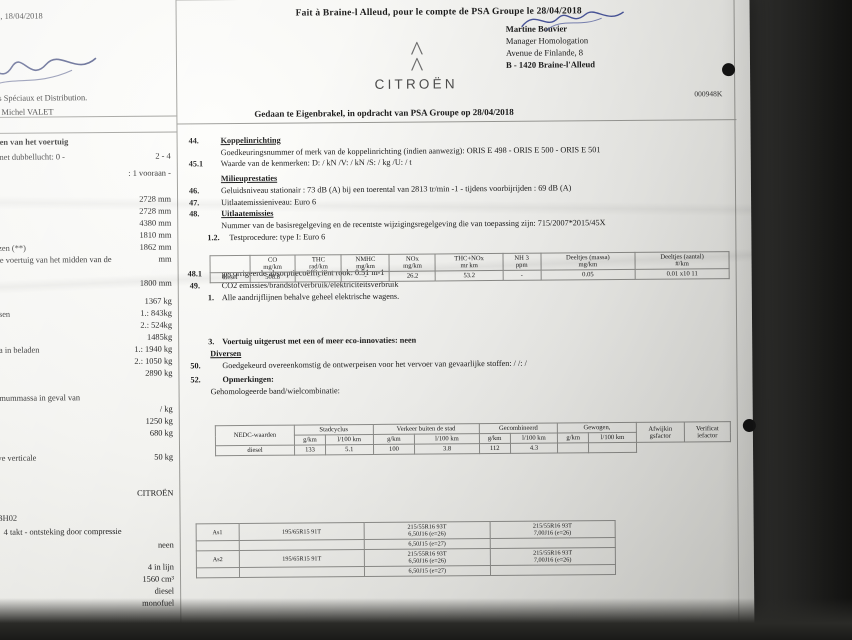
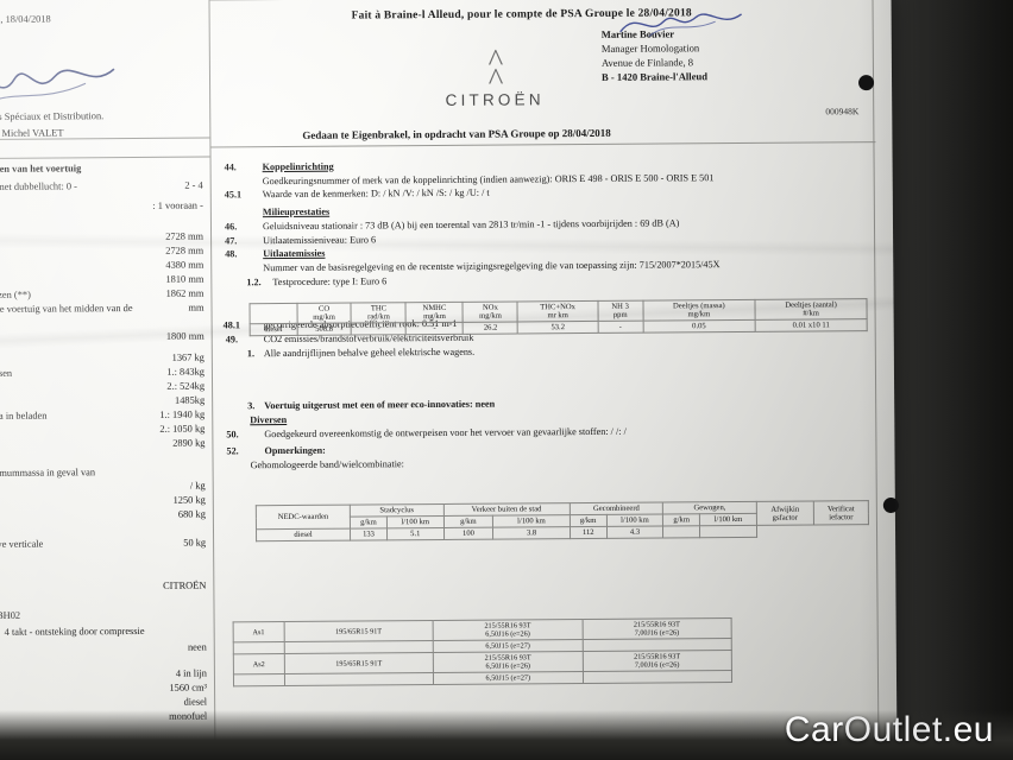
+ CarOutlet.eu
